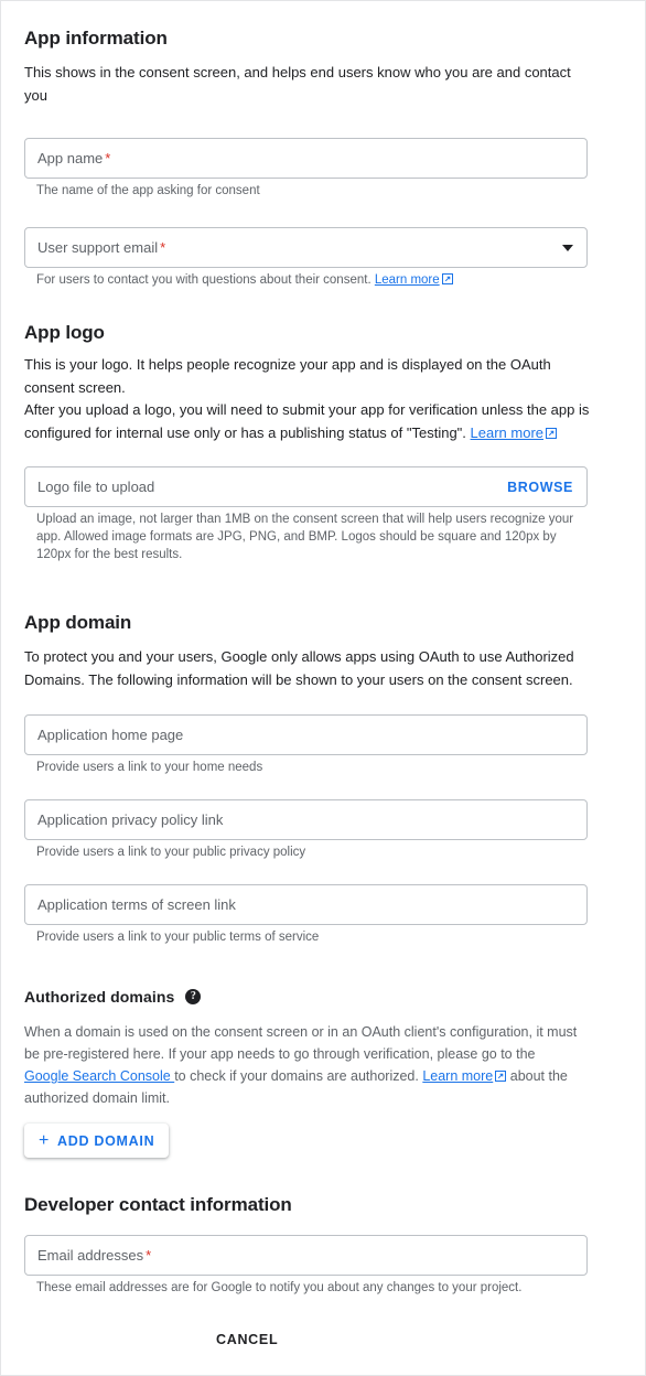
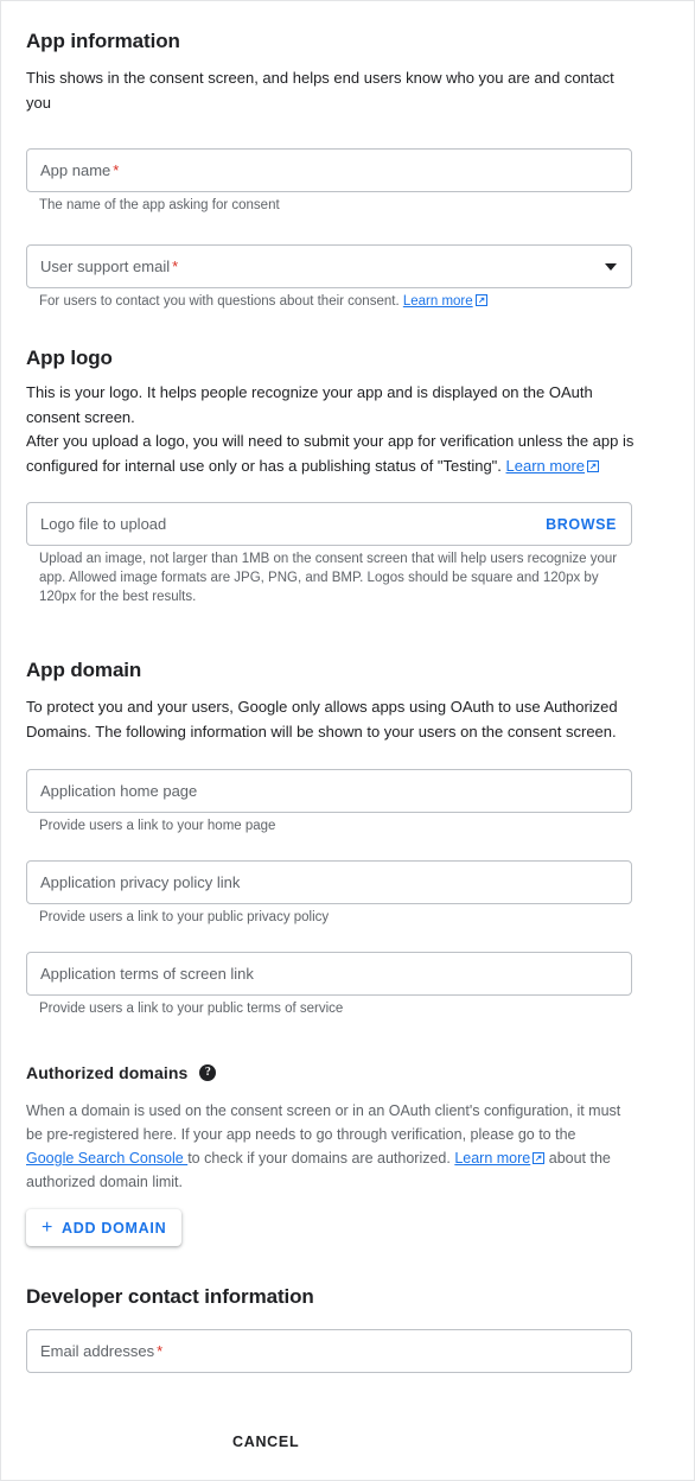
  App information
  This shows in the consent screen, and helps end users know who you are and contact you
  App name
  *
  The name of the app asking for consent
  User support email
  *
  For users to contact you with questions about their consent. Learn more
  App logo
  This is your logo. It helps people recognize your app and is displayed on the OAuth consent screen.
  After you upload a logo, you will need to submit your app for verification unless the app is configured for internal use only or has a publishing status of "Testing". Learn more
  Logo file to upload
  BROWSE
  Upload an image, not larger than 1MB on the consent screen that will help users recognize your app. Allowed image formats are JPG, PNG, and BMP. Logos should be square and 120px by 120px for the best results.
  App domain
  To protect you and your users, Google only allows apps using OAuth to use Authorized Domains. The following information will be shown to your users on the consent screen.
  Application home page
- Provide users a link to your home needs
+ Provide users a link to your home page
  Application privacy policy link
  Provide users a link to your public privacy policy
  Application terms of screen link
  Provide users a link to your public terms of service
  Authorized domains
  ?
  When a domain is used on the consent screen or in an OAuth client's configuration, it must be pre-registered here. If your app needs to go through verification, please go to the Google Search Console to check if your domains are authorized. Learn more about the authorized domain limit.
  +
  ADD DOMAIN
  Developer contact information
  Email addresses
  *
- These email addresses are for Google to notify you about any changes to your project.
  CANCEL
